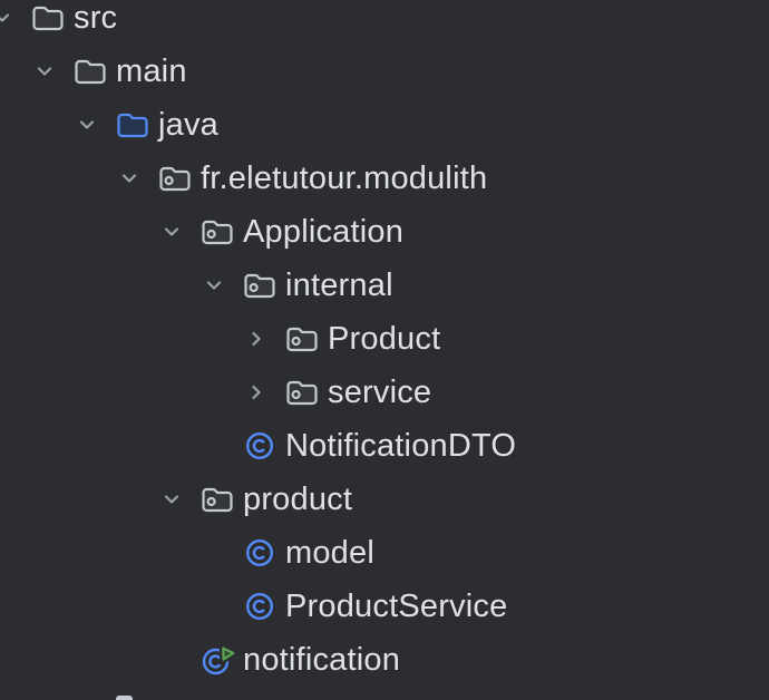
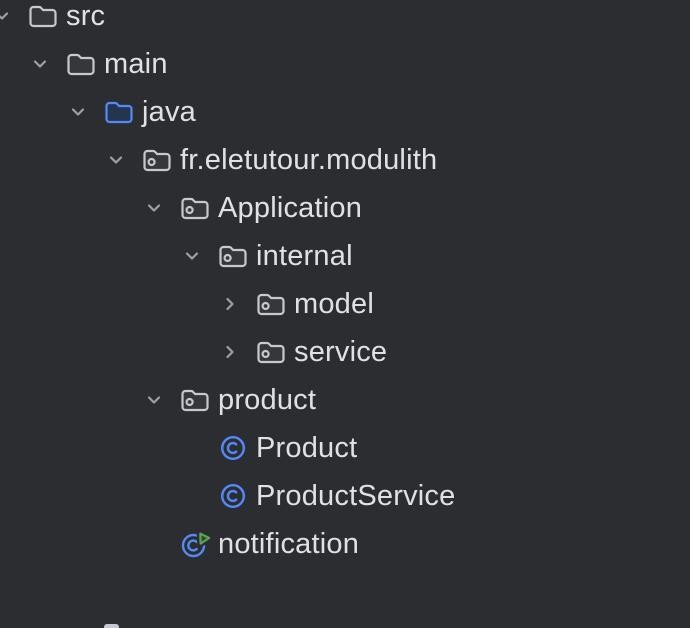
  src
  main
  java
  fr.eletutour.modulith
  Application
  internal
- Product
+ model
  service
- NotificationDTO
  product
- model
+ Product
  ProductService
  notification
